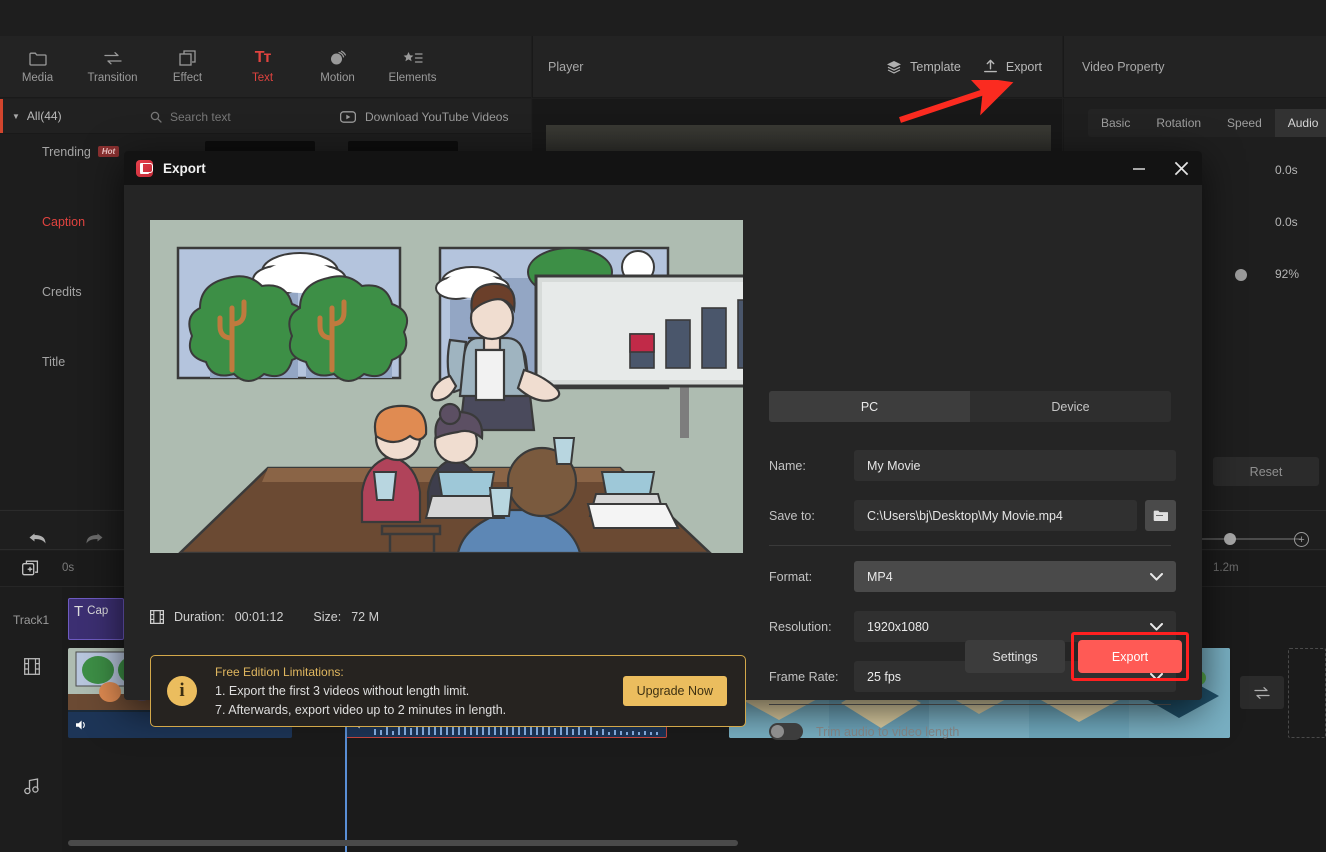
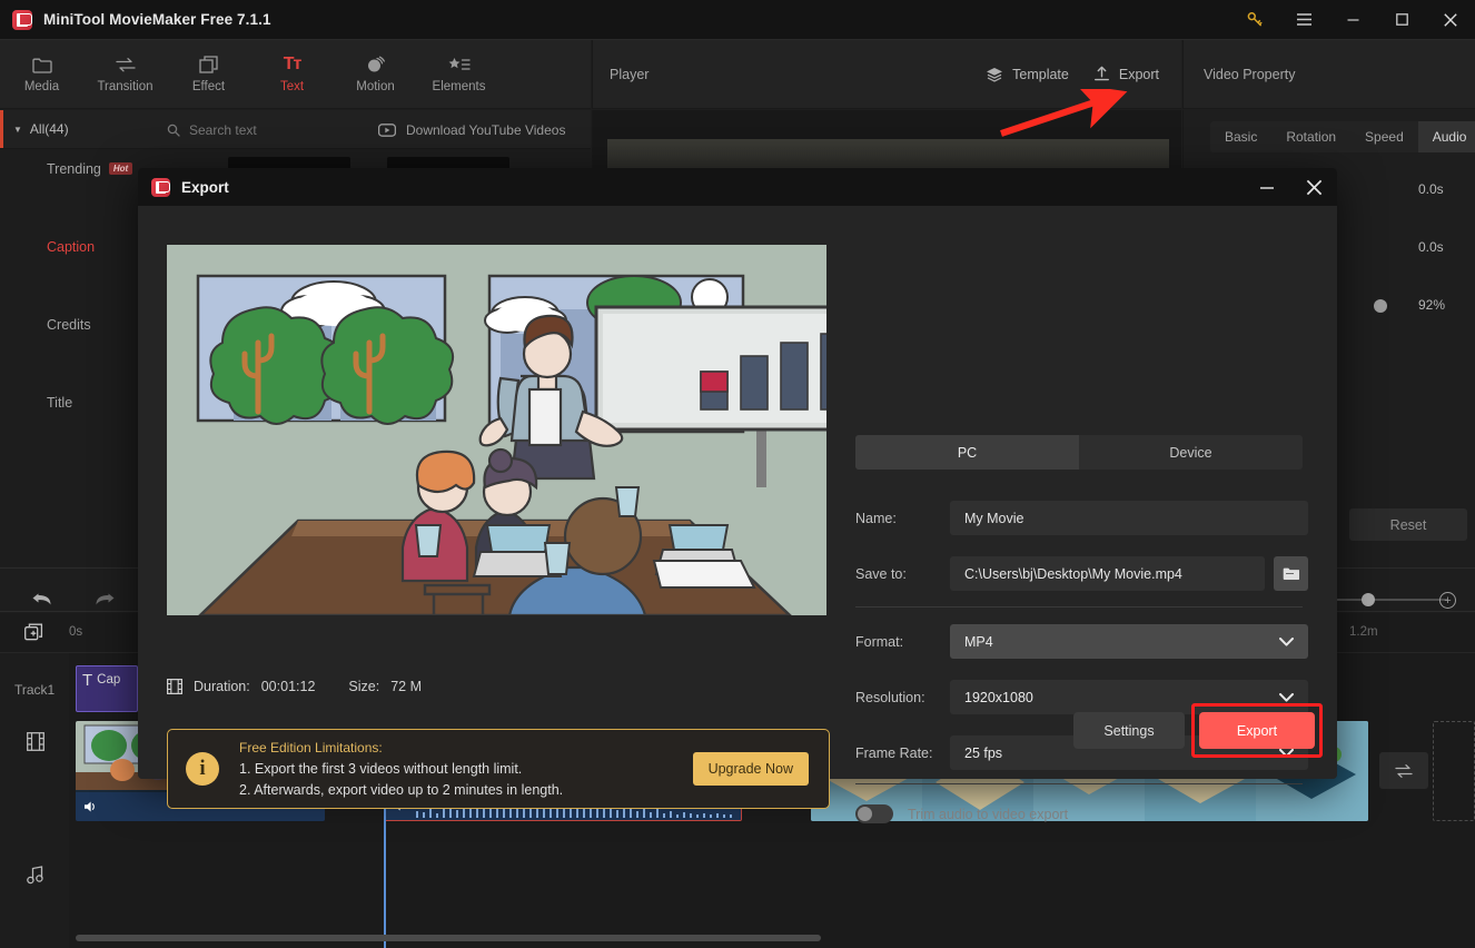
+ MiniTool MovieMaker Free 7.1.1
  Media
  Transition
  Effect
  Tт
  Text
  Motion
  Elements
  Player
  Template
  Export
  Video Property
  ▼
  All(44)
  Search text
  Download YouTube Videos
  Trending
  Hot
  Caption
  Credits
  Title
  Basic
  Rotation
  Speed
  Audio
  0.0s
  0.0s
  92%
  Reset
  +
  0s
  1.2m
  Track1
  T
  Cap
  Export
  Duration:
  00:01:12
  Size:
  72 M
  i
  Free Edition Limitations:
  1. Export the first 3 videos without length limit.
- 7. Afterwards, export video up to 2 minutes in length.
+ 2. Afterwards, export video up to 2 minutes in length.
  Upgrade Now
  PC
  Device
  Name:
  My Movie
  Save to:
  C:\Users\bj\Desktop\My Movie.mp4
  Format:
  MP4
  Resolution:
  1920x1080
  Frame Rate:
  25 fps
- Trim audio to video length
+ Trim audio to video export
  Settings
  Export
